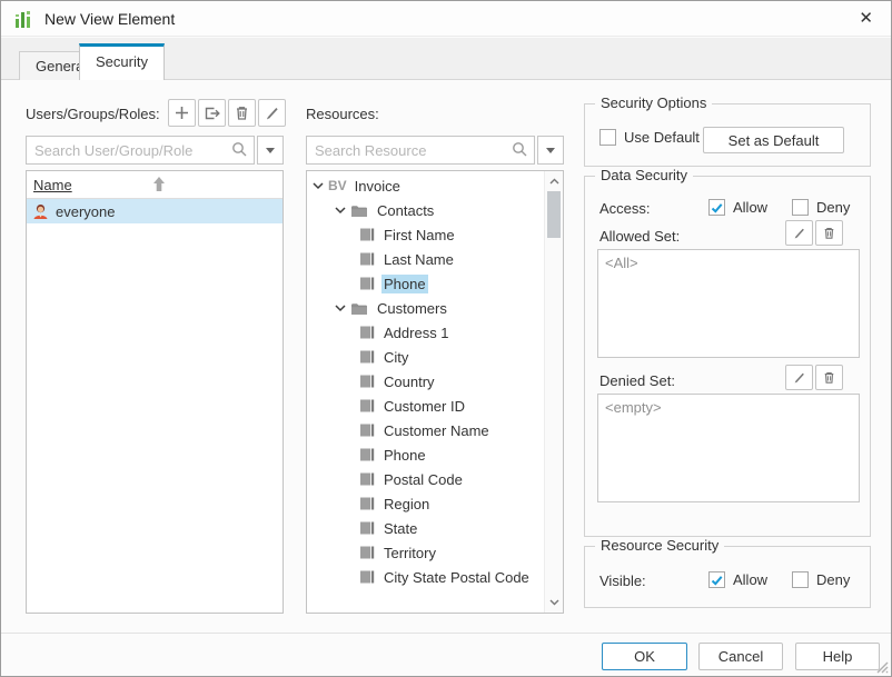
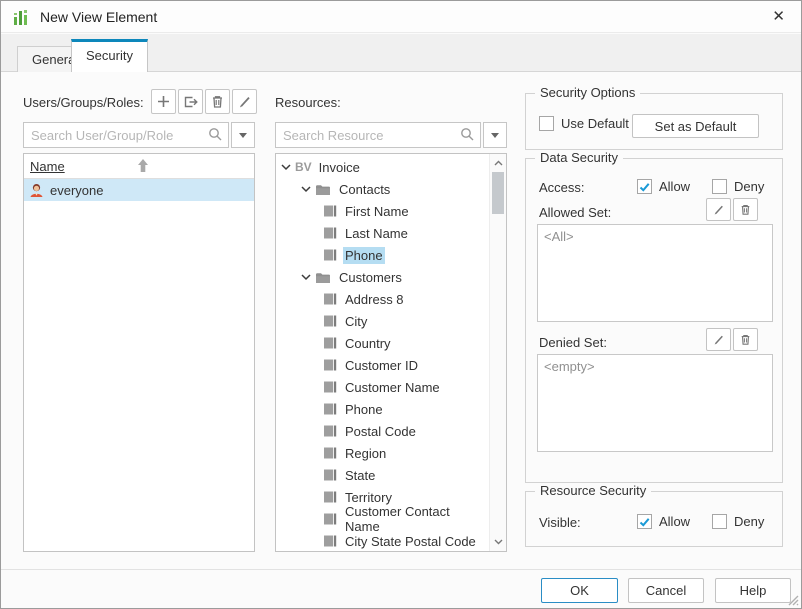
  New View Element
  ✕
  Gener
  Security
  Users/Groups/Roles:
  Search User/Group/Role
  Name
  everyone
  Resources:
  Search Resource
  BV
  Invoice
  Contacts
  First Name
  Last Name
  Phone
  Customers
- Address 1
+ Address 8
  City
  Country
  Customer ID
  Customer Name
  Phone
  Postal Code
  Region
  State
  Territory
+ Customer Contact Name
  City State Postal Code
  Security Options
  Use Default
  Set as Default
  Data Security
  Access:
  Allow
  Deny
  Allowed Set:
  <All>
  Denied Set:
  <empty>
  Resource Security
  Visible:
  Allow
  Deny
  OK
  Cancel
  Help
